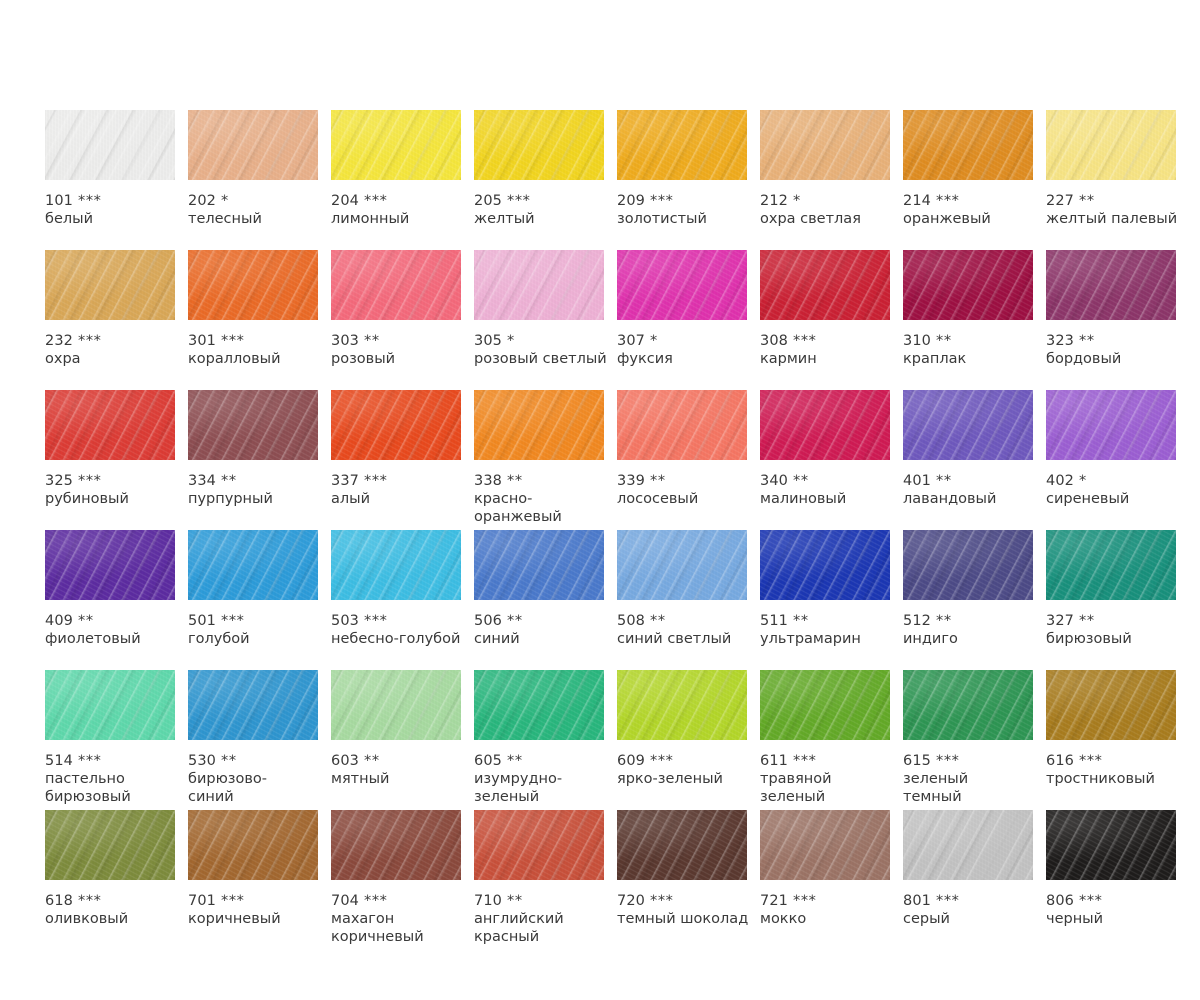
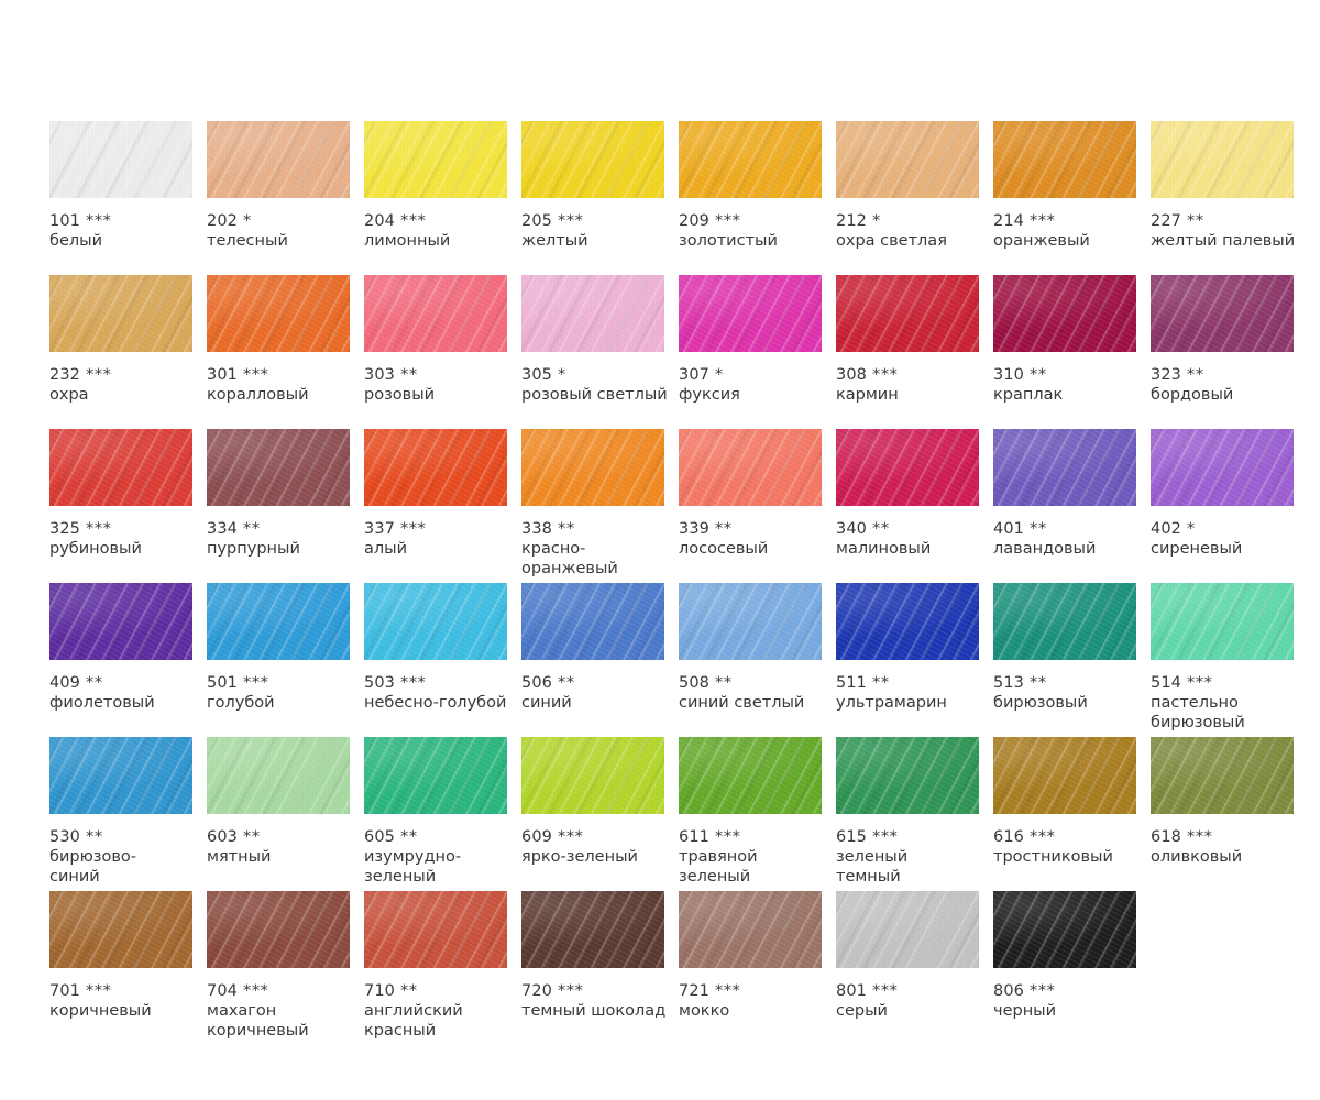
  101 ***
  белый
  202 *
  телесный
  204 ***
  лимонный
  205 ***
  желтый
  209 ***
  золотистый
  212 *
  охра светлая
  214 ***
  оранжевый
  227 **
  желтый палевый
  232 ***
  охра
  301 ***
  коралловый
  303 **
  розовый
  305 *
  розовый светлый
  307 *
  фуксия
  308 ***
  кармин
  310 **
  краплак
  323 **
  бордовый
  325 ***
  рубиновый
  334 **
  пурпурный
  337 ***
  алый
  338 **
  красно-
  оранжевый
  339 **
  лососевый
  340 **
  малиновый
  401 **
  лавандовый
  402 *
  сиреневый
  409 **
  фиолетовый
  501 ***
  голубой
  503 ***
  небесно-голубой
  506 **
  синий
  508 **
  синий светлый
  511 **
  ультрамарин
- 512 **
- индиго
- 327 **
+ 513 **
  бирюзовый
  514 ***
  пастельно
  бирюзовый
  530 **
  бирюзово-
  синий
  603 **
  мятный
  605 **
  изумрудно-
  зеленый
  609 ***
  ярко-зеленый
  611 ***
  травяной
  зеленый
  615 ***
  зеленый
  темный
  616 ***
  тростниковый
  618 ***
  оливковый
  701 ***
  коричневый
  704 ***
  махагон
  коричневый
  710 **
  английский
  красный
  720 ***
  темный шоколад
  721 ***
  мокко
  801 ***
  серый
  806 ***
  черный
